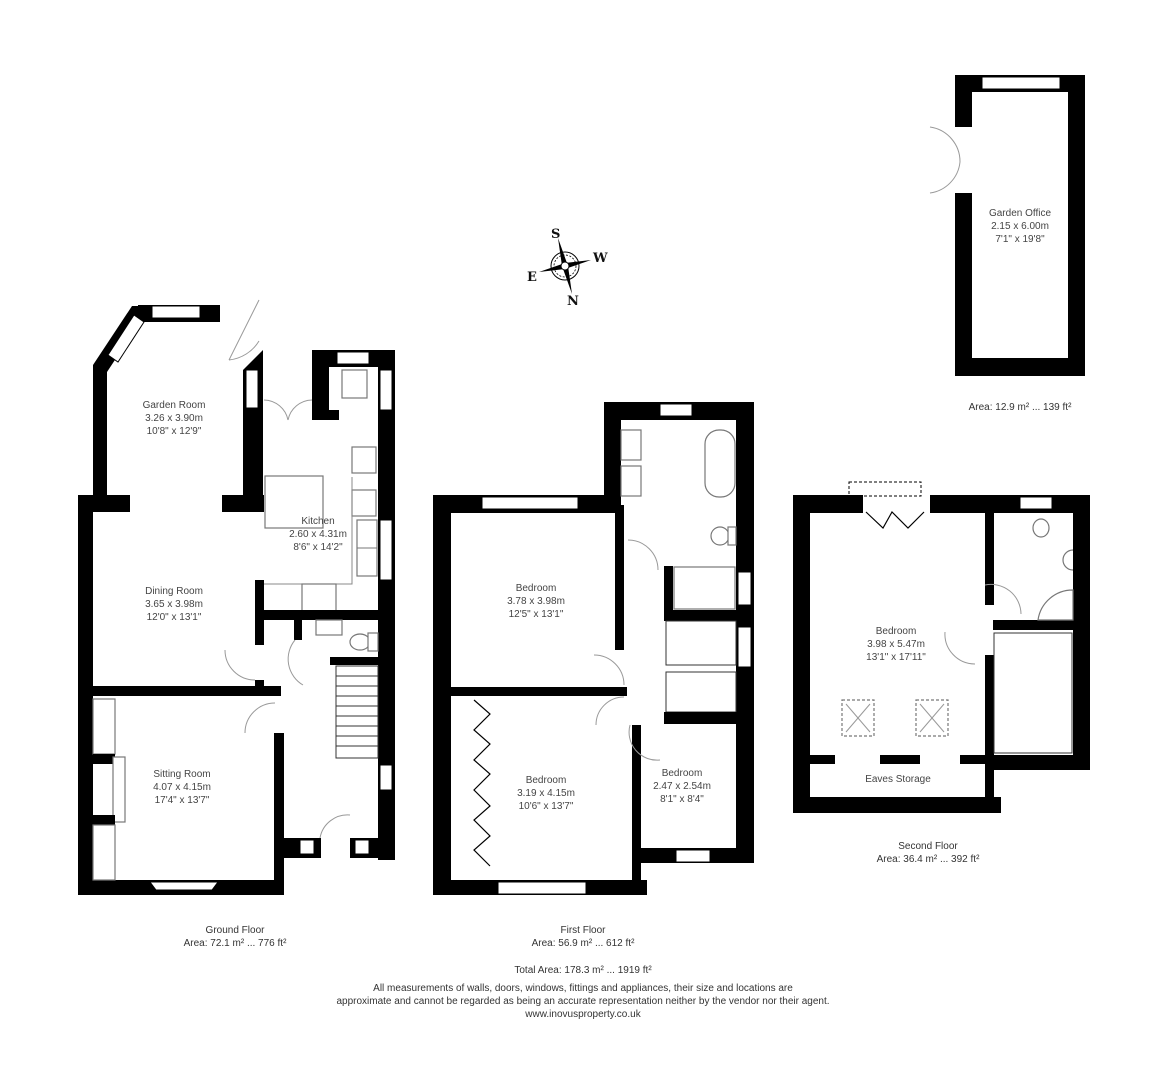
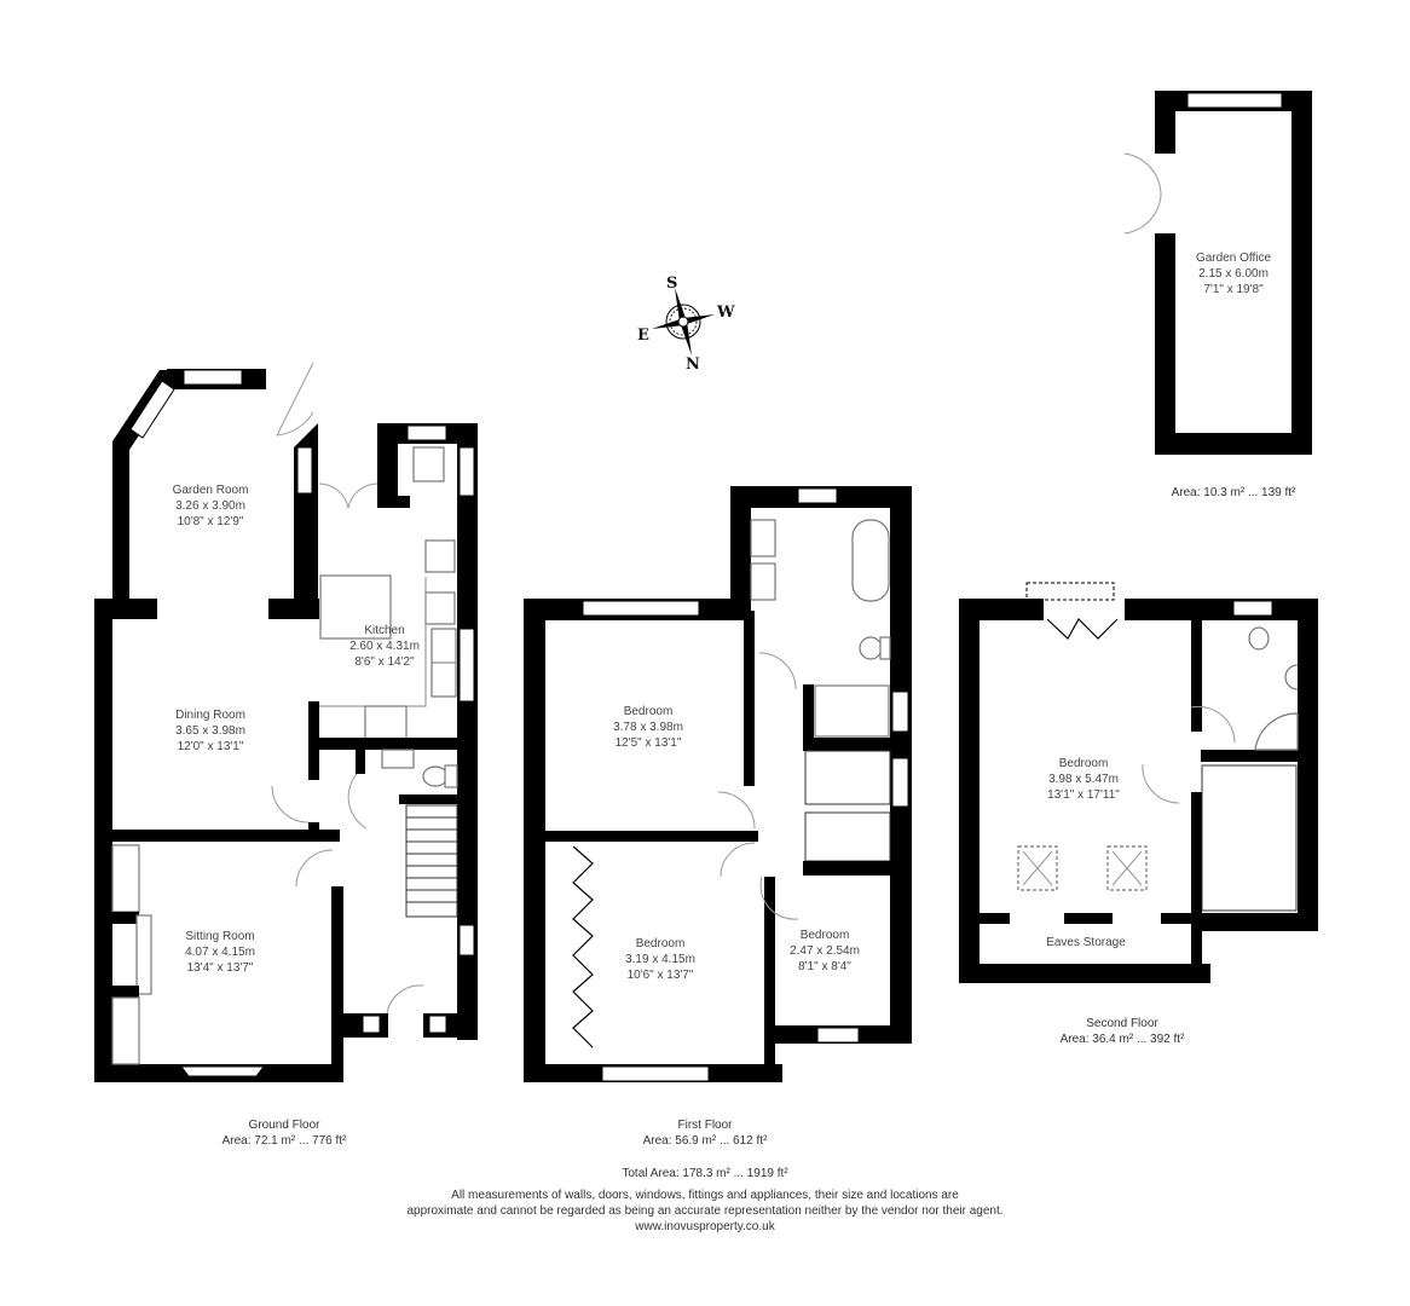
  Garden Room
  3.26 x 3.90m
  10'8" x 12'9"
  Kitchen
  2.60 x 4.31m
  8'6" x 14'2"
  Dining Room
  3.65 x 3.98m
  12'0" x 13'1"
  Sitting Room
  4.07 x 4.15m
- 17'4" x 13'7"
+ 13'4" x 13'7"
  Bedroom
  3.78 x 3.98m
  12'5" x 13'1"
  Bedroom
  3.19 x 4.15m
  10'6" x 13'7"
  Bedroom
  2.47 x 2.54m
  8'1" x 8'4"
  Bedroom
  3.98 x 5.47m
  13'1" x 17'11"
  Eaves Storage
  Garden Office
  2.15 x 6.00m
  7'1" x 19'8"
- Area: 12.9 m² ... 139 ft²
+ Area: 10.3 m² ... 139 ft²
  S
  W
  E
  N
  Ground Floor
  Area: 72.1 m² ... 776 ft²
  First Floor
  Area: 56.9 m² ... 612 ft²
  Second Floor
  Area: 36.4 m² ... 392 ft²
  Total Area: 178.3 m² ... 1919 ft²
  All measurements of walls, doors, windows, fittings and appliances, their size and locations are
  approximate and cannot be regarded as being an accurate representation neither by the vendor nor their agent.
  www.inovusproperty.co.uk
